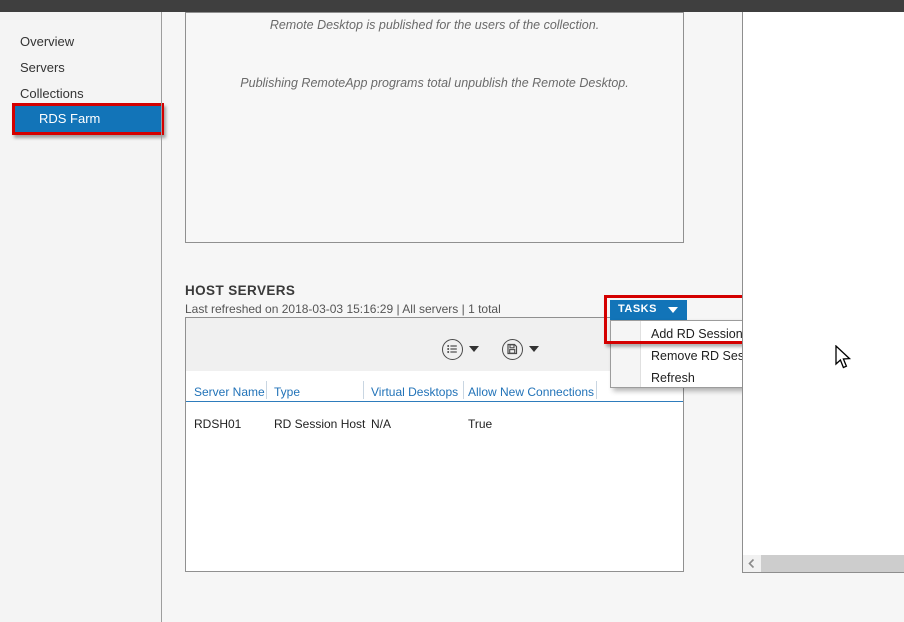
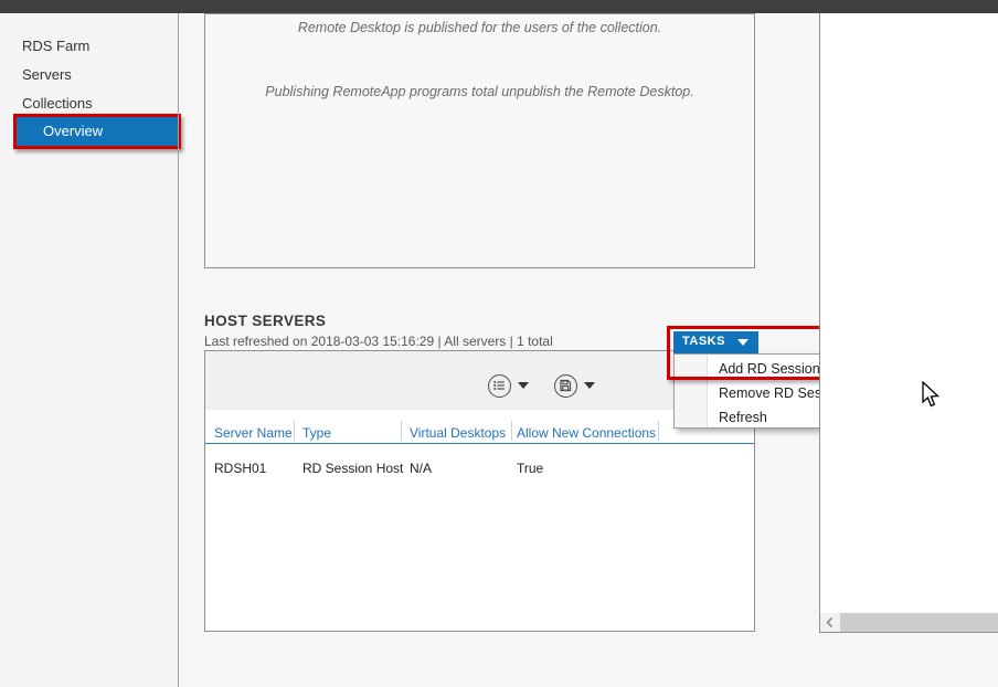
- Overview
+ RDS Farm
  Servers
  Collections
- RDS Farm
+ Overview
  Remote Desktop is published for the users of the collection.
  Publishing RemoteApp programs total unpublish the Remote Desktop.
  HOST SERVERS
  Last refreshed on 2018-03-03 15:16:29 | All servers | 1 total
  Server Name
  Type
  Virtual Desktops
  Allow New Connections
  RDSH01
  RD Session Host
  N/A
  True
  TASKS
  Refresh
